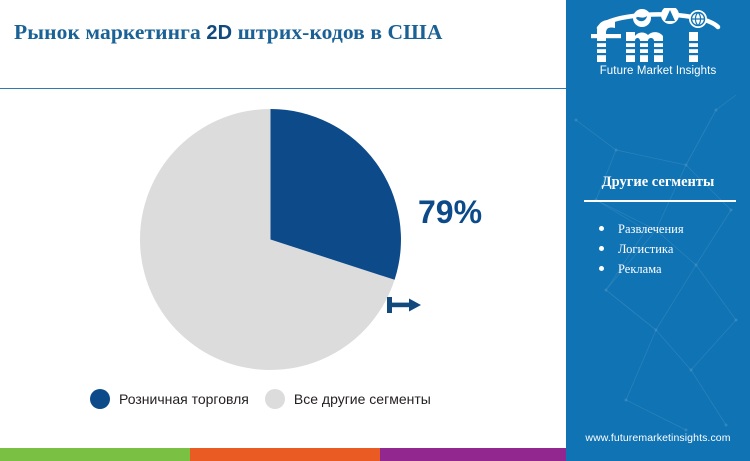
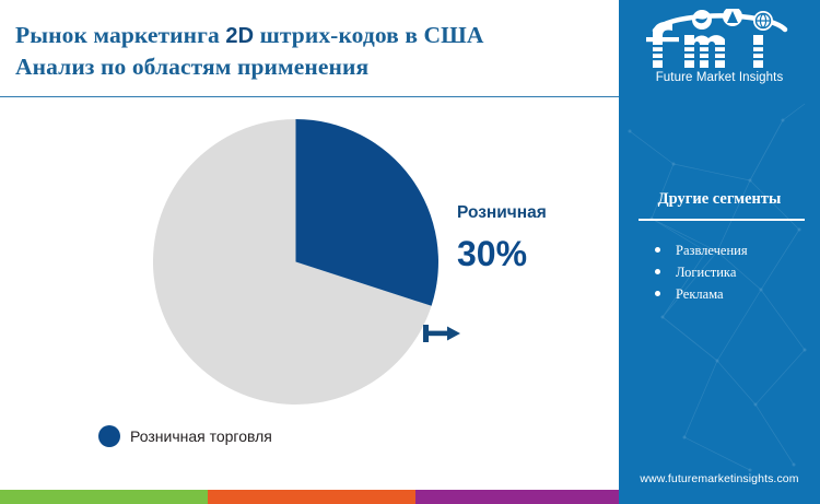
  Рынок маркетинга 2D штрих-кодов в США
+ Анализ по областям применения
  Future Market Insights
  Другие сегменты
  Развлечения
  Логистика
  Реклама
  www.futuremarketinsights.com
+ Розничная
- 79%
+ 30%
  Розничная торговля
- Все другие сегменты
